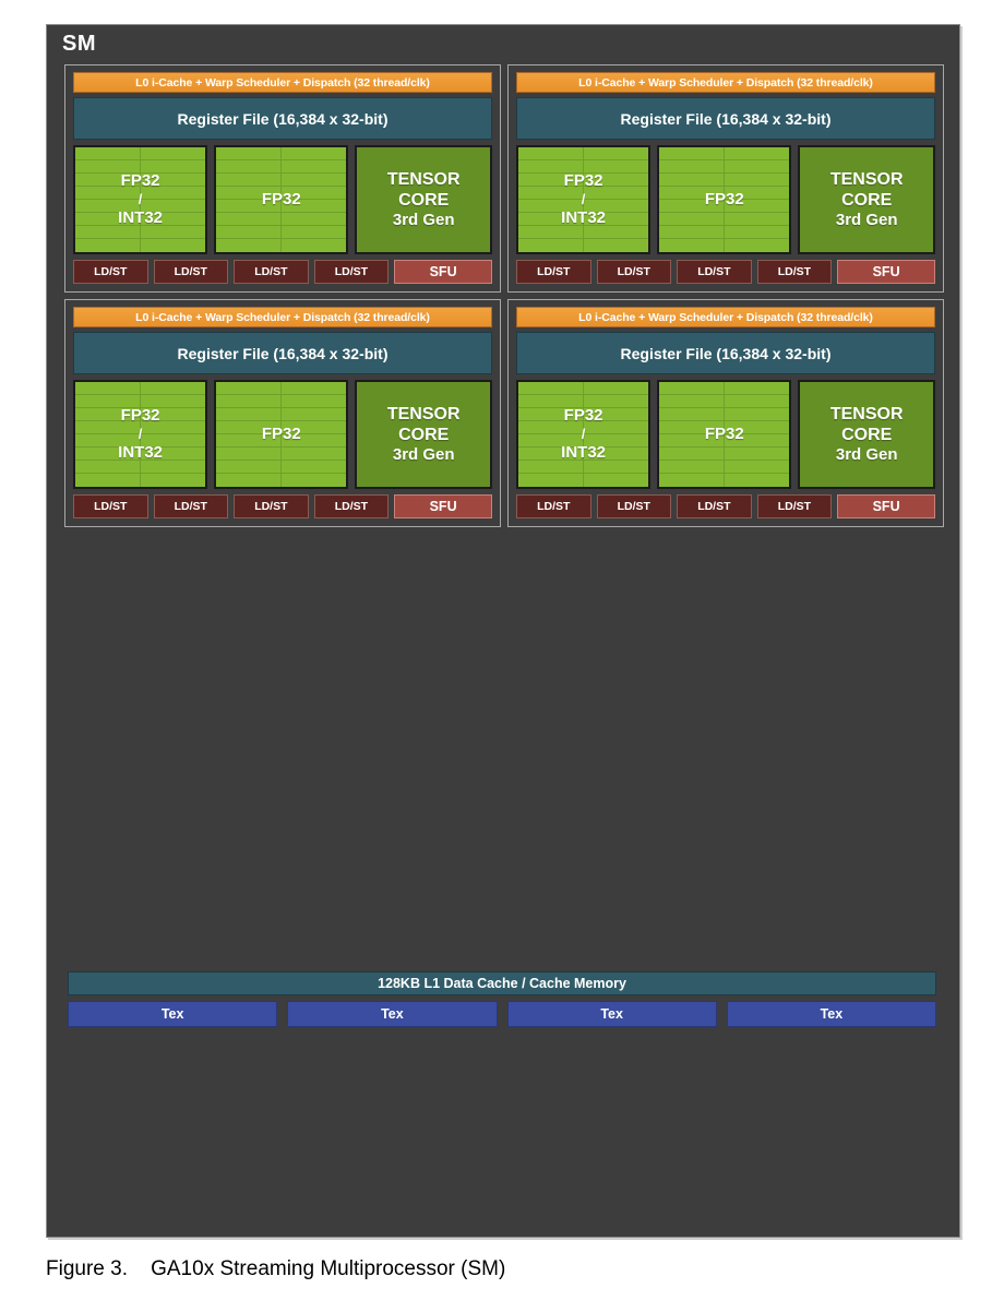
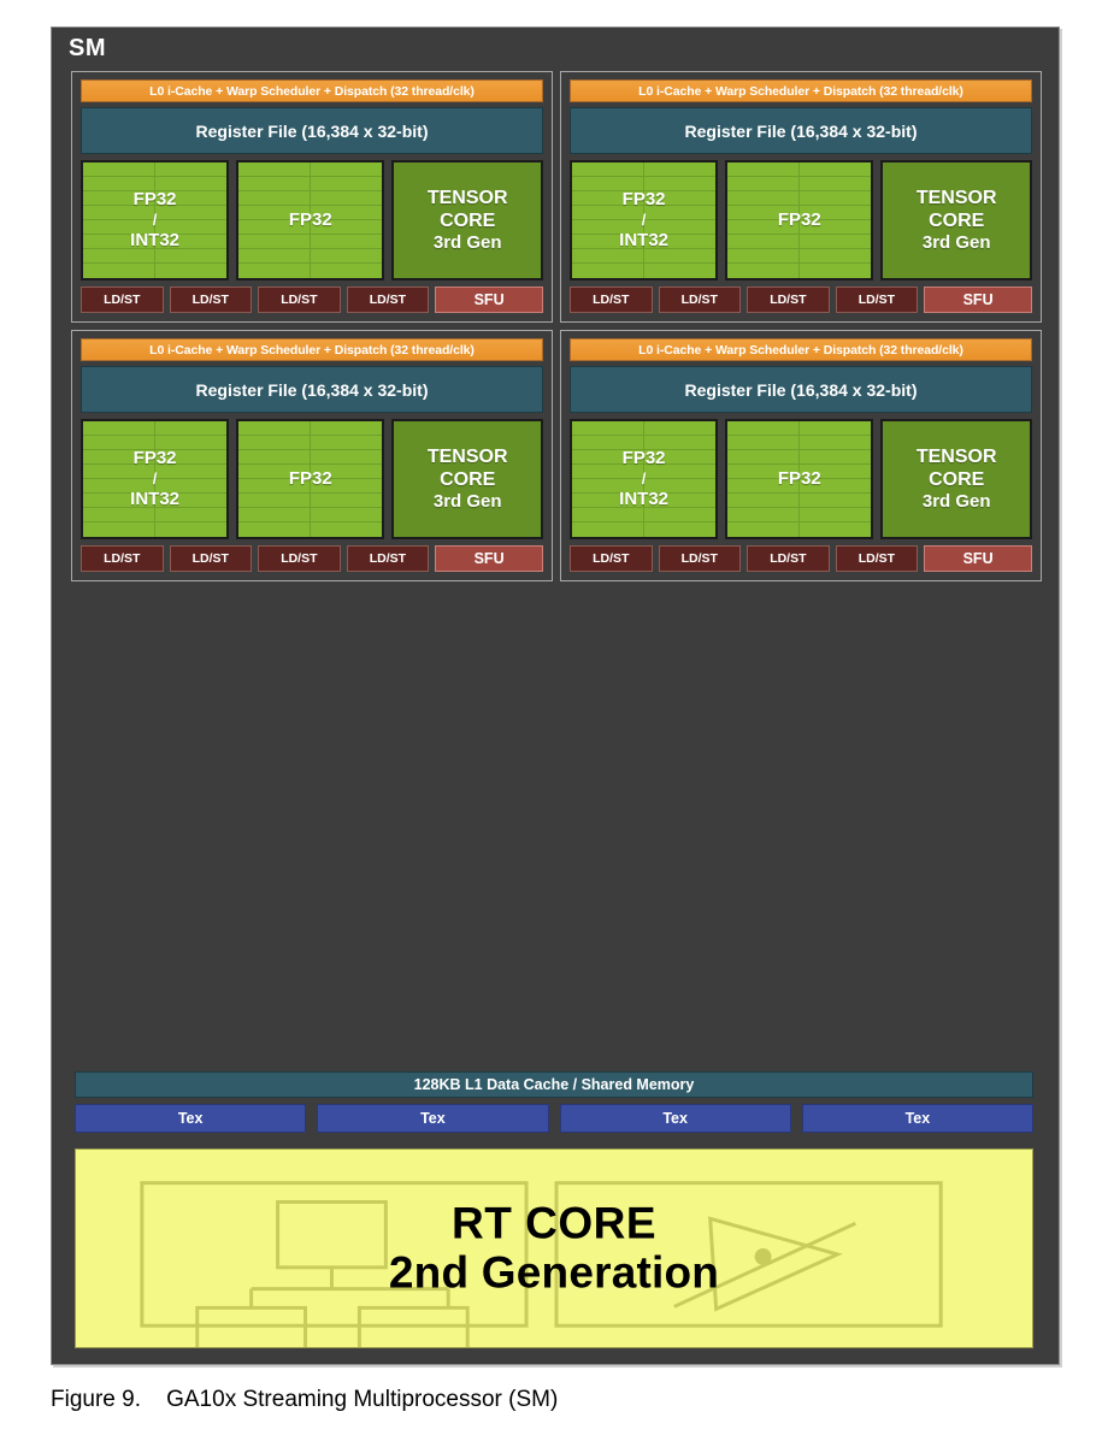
  SM
  L0 i-Cache + Warp Scheduler + Dispatch (32 thread/clk)
  Register File (16,384 x 32-bit)
  FP32
  /
  INT32
  FP32
  TENSOR
  CORE
  3rd Gen
  LD/ST
  LD/ST
  LD/ST
  LD/ST
  SFU
  L0 i-Cache + Warp Scheduler + Dispatch (32 thread/clk)
  Register File (16,384 x 32-bit)
  FP32
  /
  INT32
  FP32
  TENSOR
  CORE
  3rd Gen
  LD/ST
  LD/ST
  LD/ST
  LD/ST
  SFU
  L0 i-Cache + Warp Scheduler + Dispatch (32 thread/clk)
  Register File (16,384 x 32-bit)
  FP32
  /
  INT32
  FP32
  TENSOR
  CORE
  3rd Gen
  LD/ST
  LD/ST
  LD/ST
  LD/ST
  SFU
  L0 i-Cache + Warp Scheduler + Dispatch (32 thread/clk)
  Register File (16,384 x 32-bit)
  FP32
  /
  INT32
  FP32
  TENSOR
  CORE
  3rd Gen
  LD/ST
  LD/ST
  LD/ST
  LD/ST
  SFU
- 128KB L1 Data Cache / Cache Memory
+ 128KB L1 Data Cache / Shared Memory
  Tex
  Tex
  Tex
  Tex
+ RT CORE
+ 2nd Generation
- Figure 3. GA10x Streaming Multiprocessor (SM)
+ Figure 9. GA10x Streaming Multiprocessor (SM)
